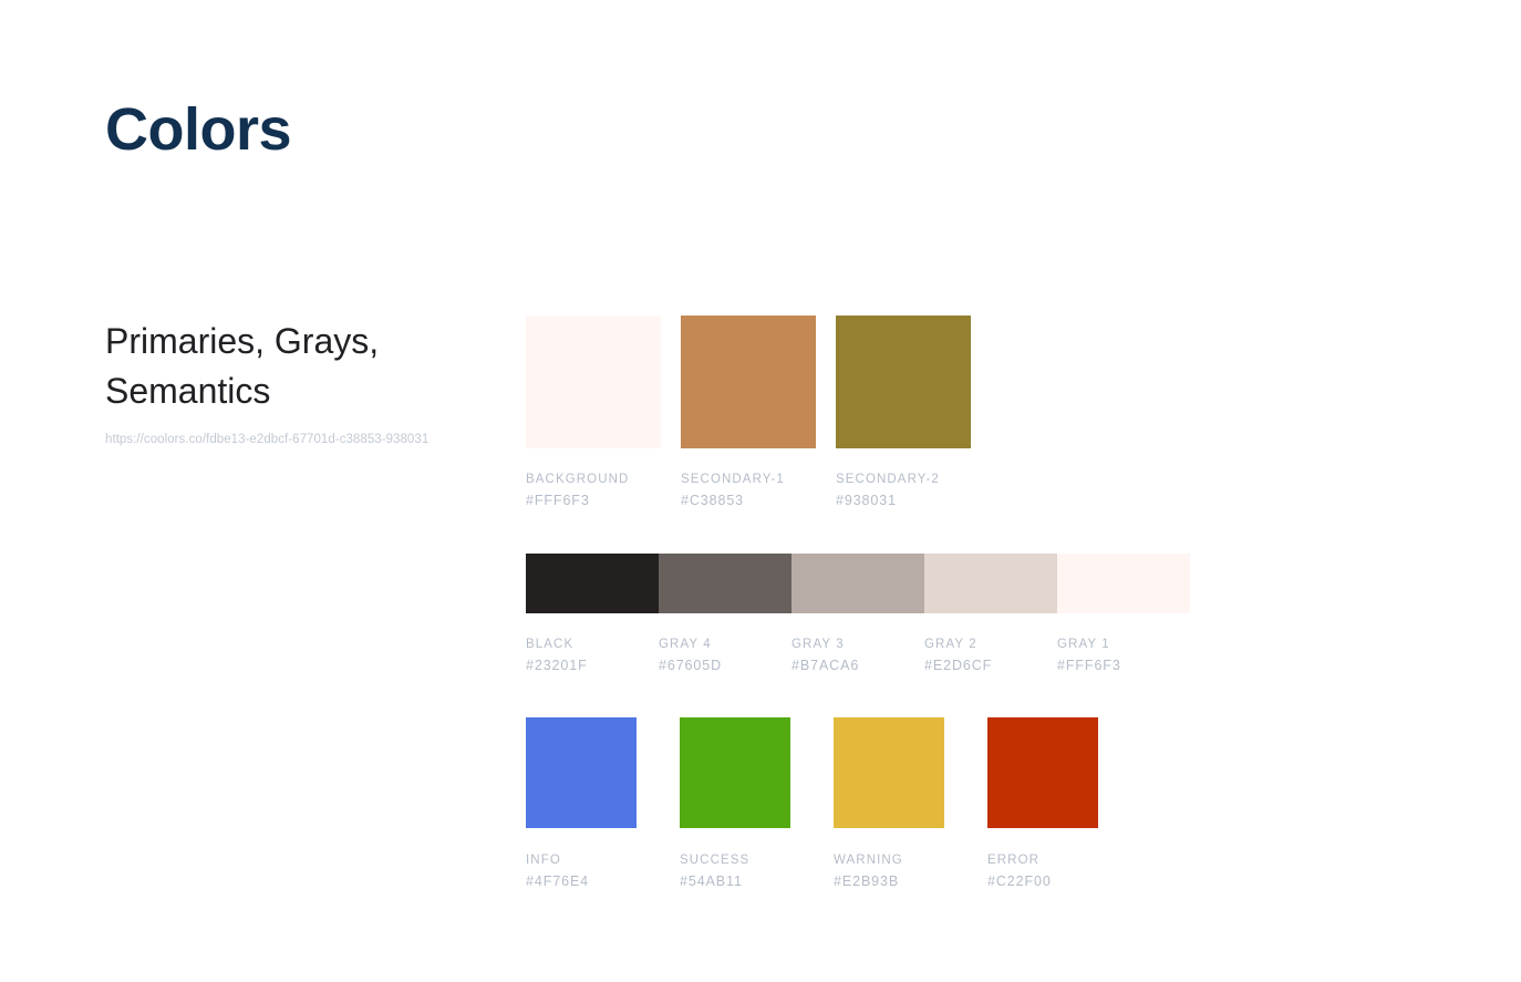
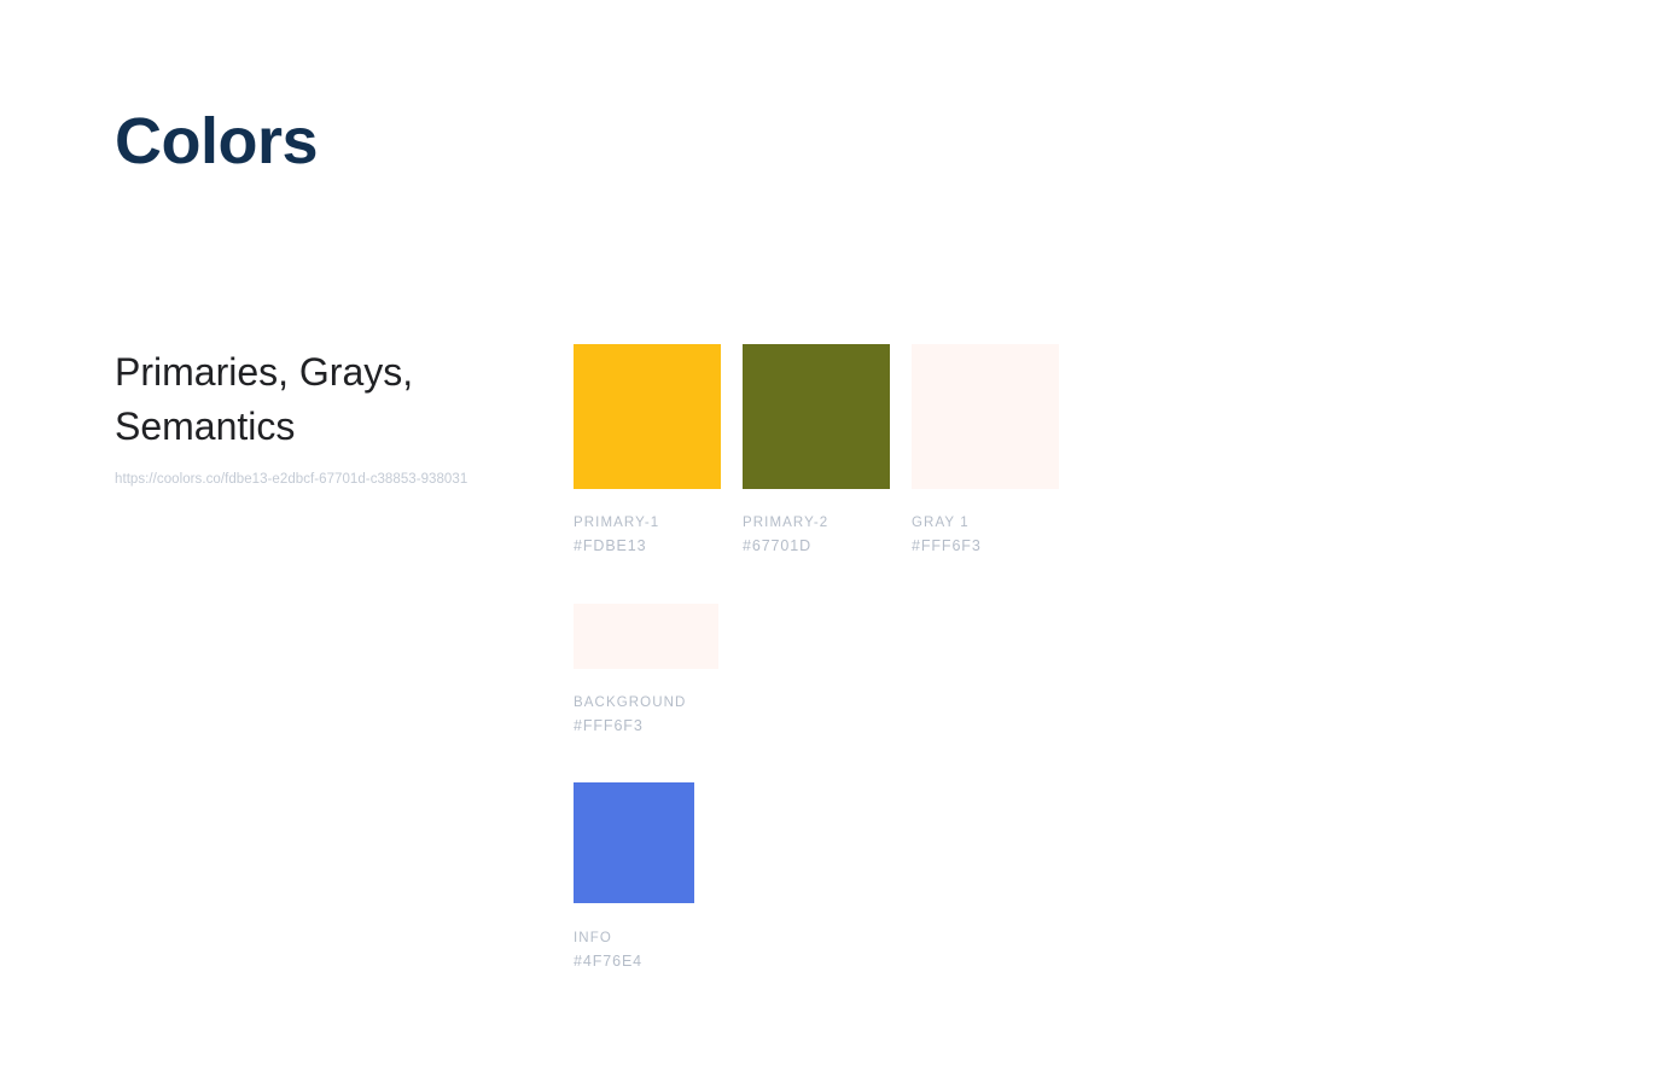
  Colors
  Primaries, Grays, Semantics
  https://coolors.co/fdbe13-e2dbcf-67701d-c38853-938031
+ PRIMARY-1
+ #FDBE13
+ PRIMARY-2
+ #67701D
- BACKGROUND
+ GRAY 1
  #FFF6F3
- SECONDARY-1
- #C38853
- SECONDARY-2
- #938031
- BLACK
- #23201F
- GRAY 4
- #67605D
- GRAY 3
- #B7ACA6
- GRAY 2
- #E2D6CF
- GRAY 1
+ BACKGROUND
  #FFF6F3
  INFO
  #4F76E4
- SUCCESS
- #54AB11
- WARNING
- #E2B93B
- ERROR
- #C22F00
